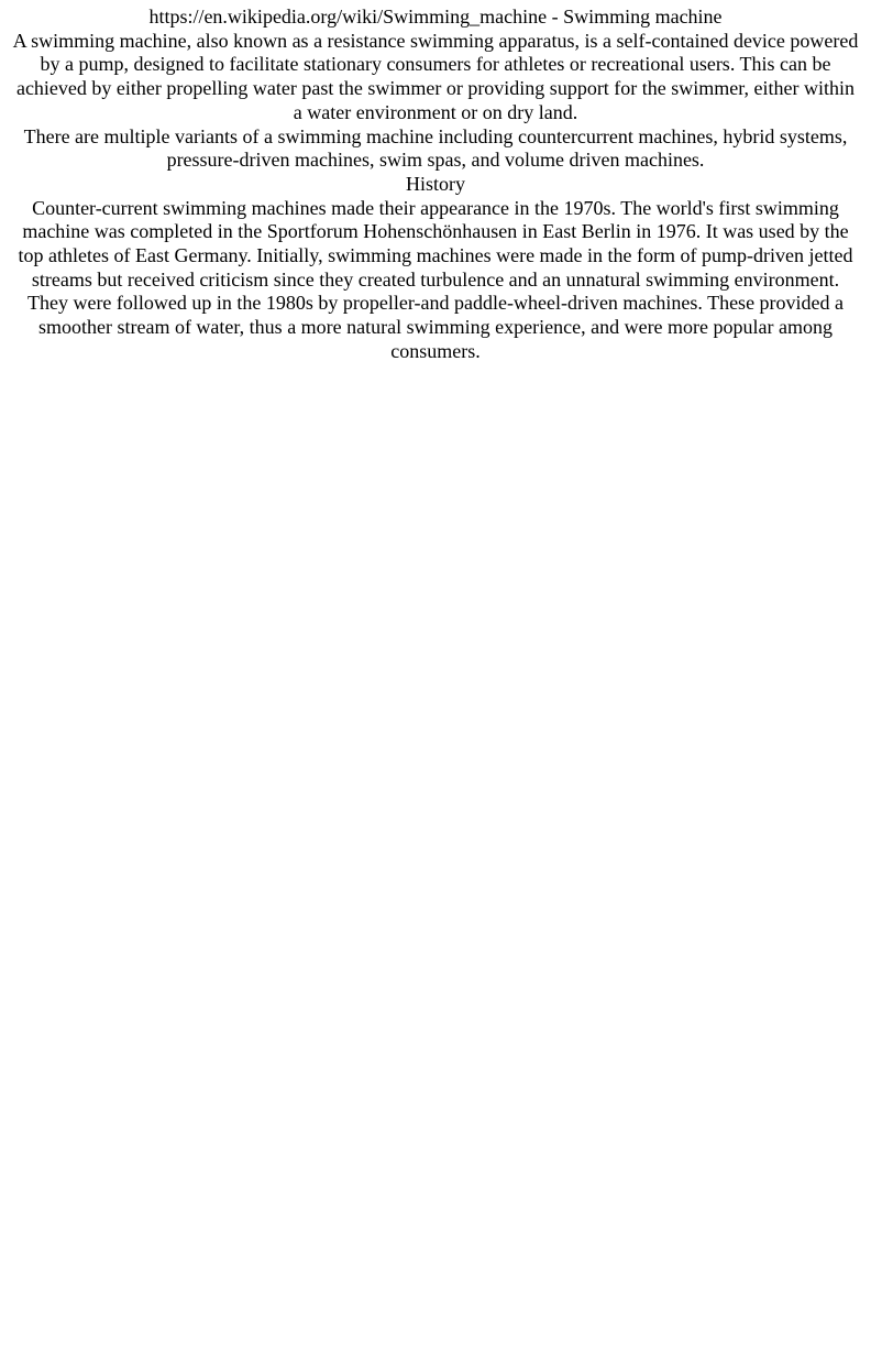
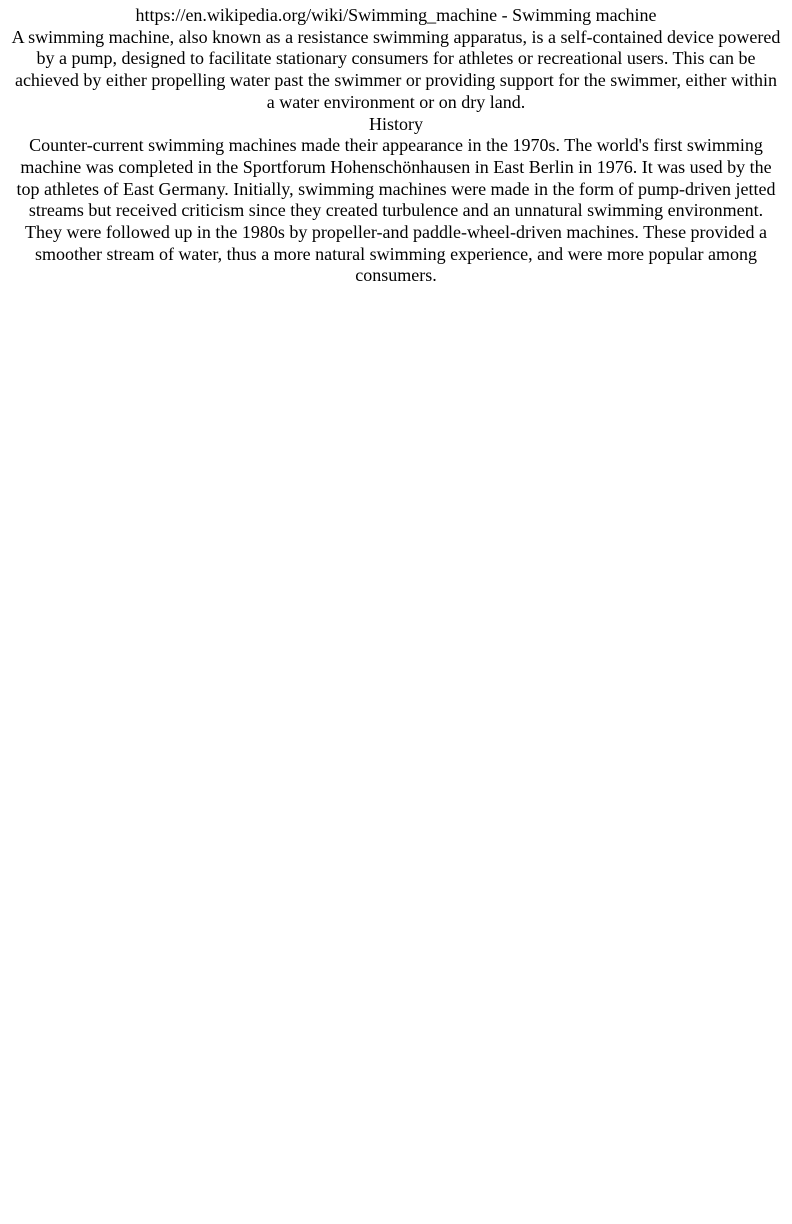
  https://en.wikipedia.org/wiki/Swimming_machine - Swimming machine
  A swimming machine, also known as a resistance swimming apparatus, is a self-contained device powered by a pump, designed to facilitate stationary consumers for athletes or recreational users. This can be achieved by either propelling water past the swimmer or providing support for the swimmer, either within a water environment or on dry land.
- There are multiple variants of a swimming machine including countercurrent machines, hybrid systems, pressure-driven machines, swim spas, and volume driven machines.
  History
  Counter-current swimming machines made their appearance in the 1970s. The world's first swimming machine was completed in the Sportforum Hohenschönhausen in East Berlin in 1976. It was used by the top athletes of East Germany. Initially, swimming machines were made in the form of pump-driven jetted streams but received criticism since they created turbulence and an unnatural swimming environment. They were followed up in the 1980s by propeller-and paddle-wheel-driven machines. These provided a smoother stream of water, thus a more natural swimming experience, and were more popular among consumers.
